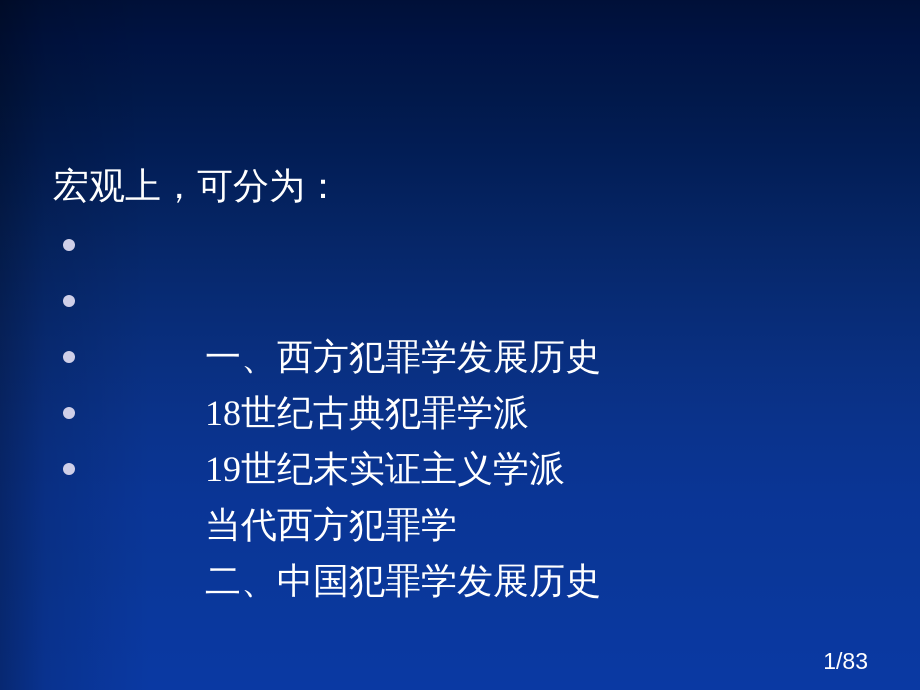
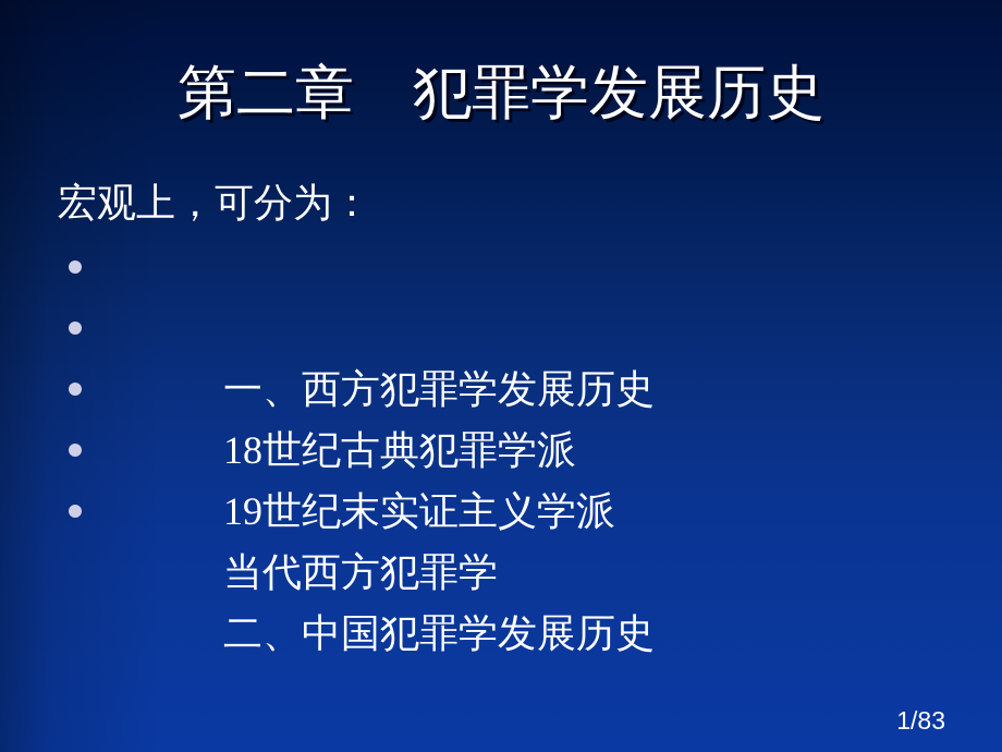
+ 第二章 犯罪学发展历史
  宏观上，可分为：
  一、西方犯罪学发展历史
  18世纪古典犯罪学派
  19世纪末实证主义学派
  当代西方犯罪学
  二、中国犯罪学发展历史
  1/83
